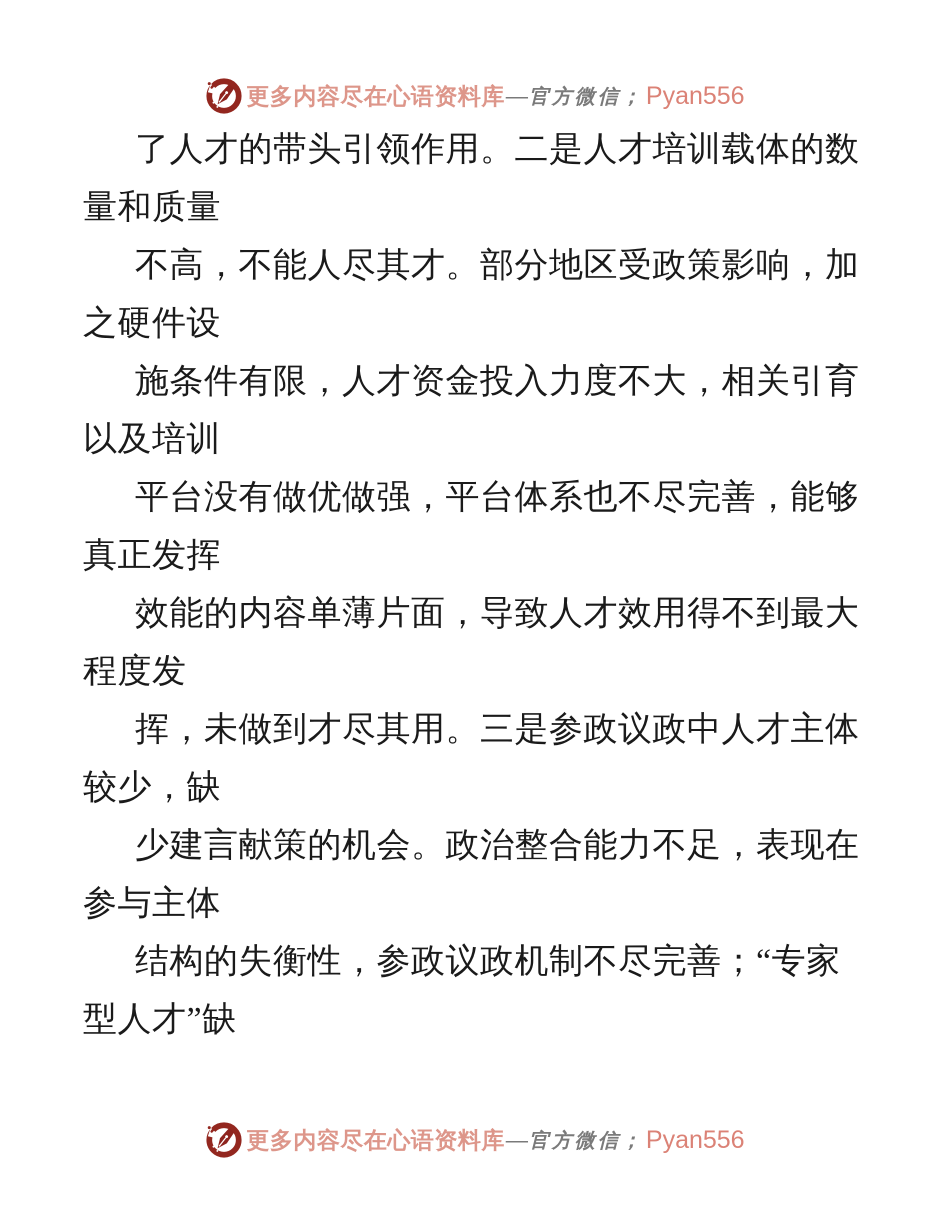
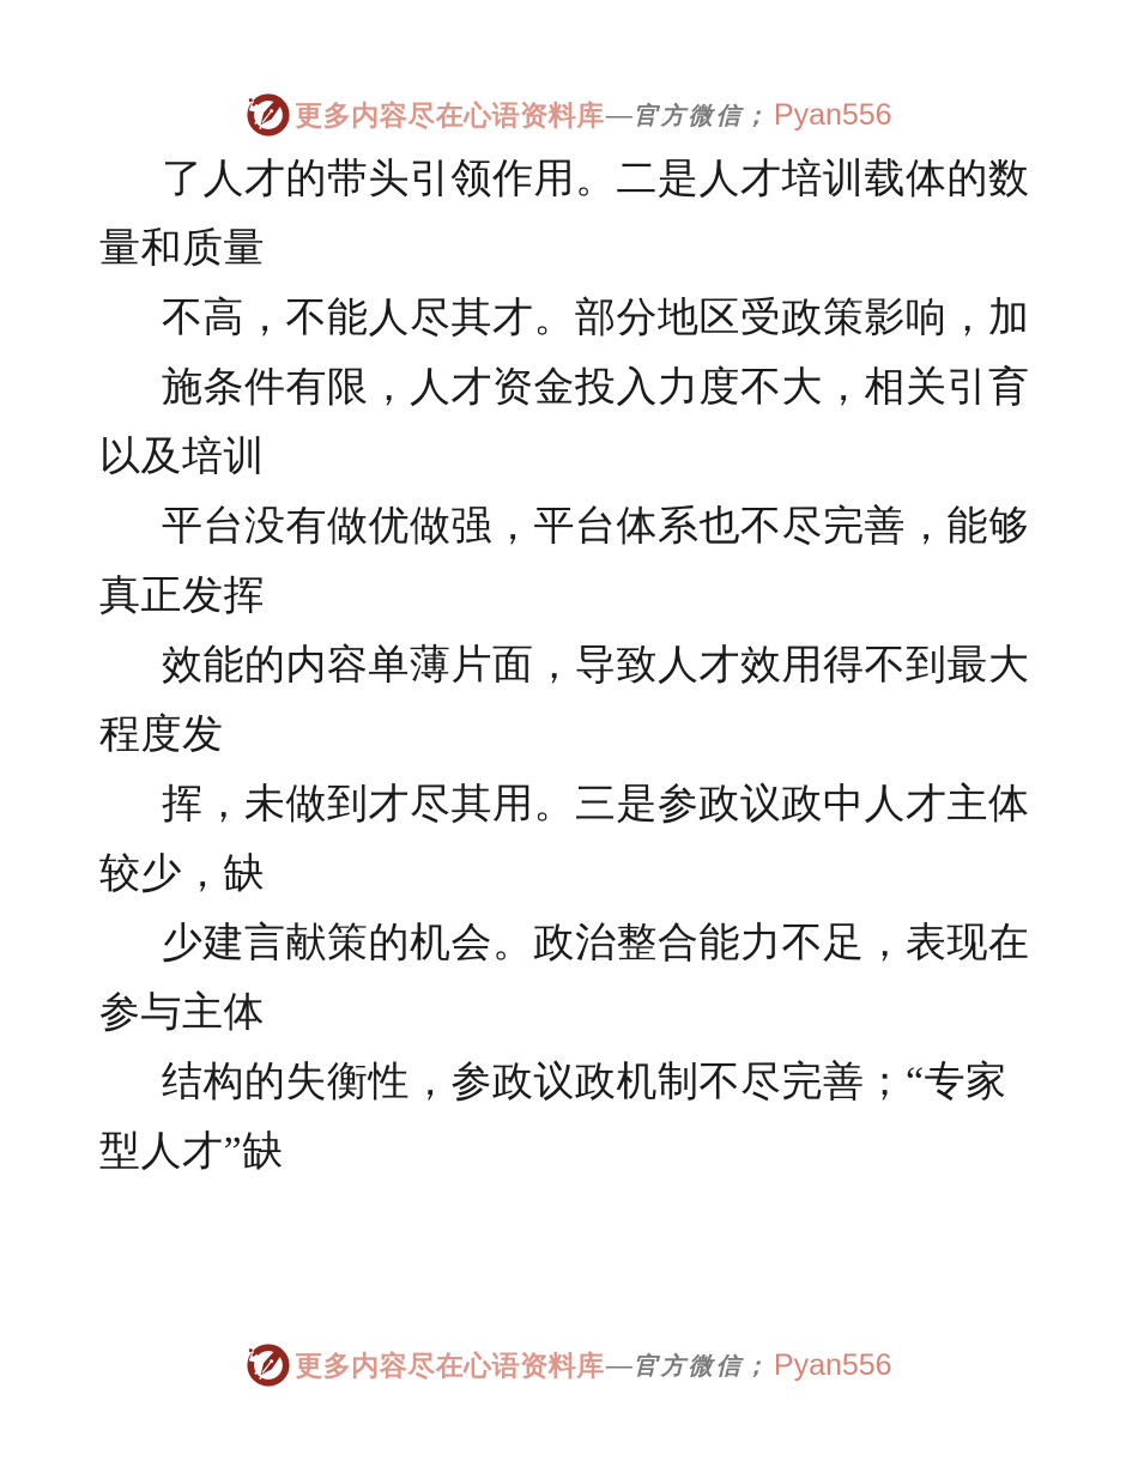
  更多内容尽在心语资料库
  —
  官方微信；
  Pyan556
  了人才的带头引领作用。二是人才培训载体的数
  量和质量
  不高，不能人尽其才。部分地区受政策影响，加
- 之硬件设
  施条件有限，人才资金投入力度不大，相关引育
  以及培训
  平台没有做优做强，平台体系也不尽完善，能够
  真正发挥
  效能的内容单薄片面，导致人才效用得不到最大
  程度发
  挥，未做到才尽其用。三是参政议政中人才主体
  较少，缺
  少建言献策的机会。政治整合能力不足，表现在
  参与主体
  结构的失衡性，参政议政机制不尽完善；“专家
  型人才”缺
  更多内容尽在心语资料库
  —
  官方微信；
  Pyan556
